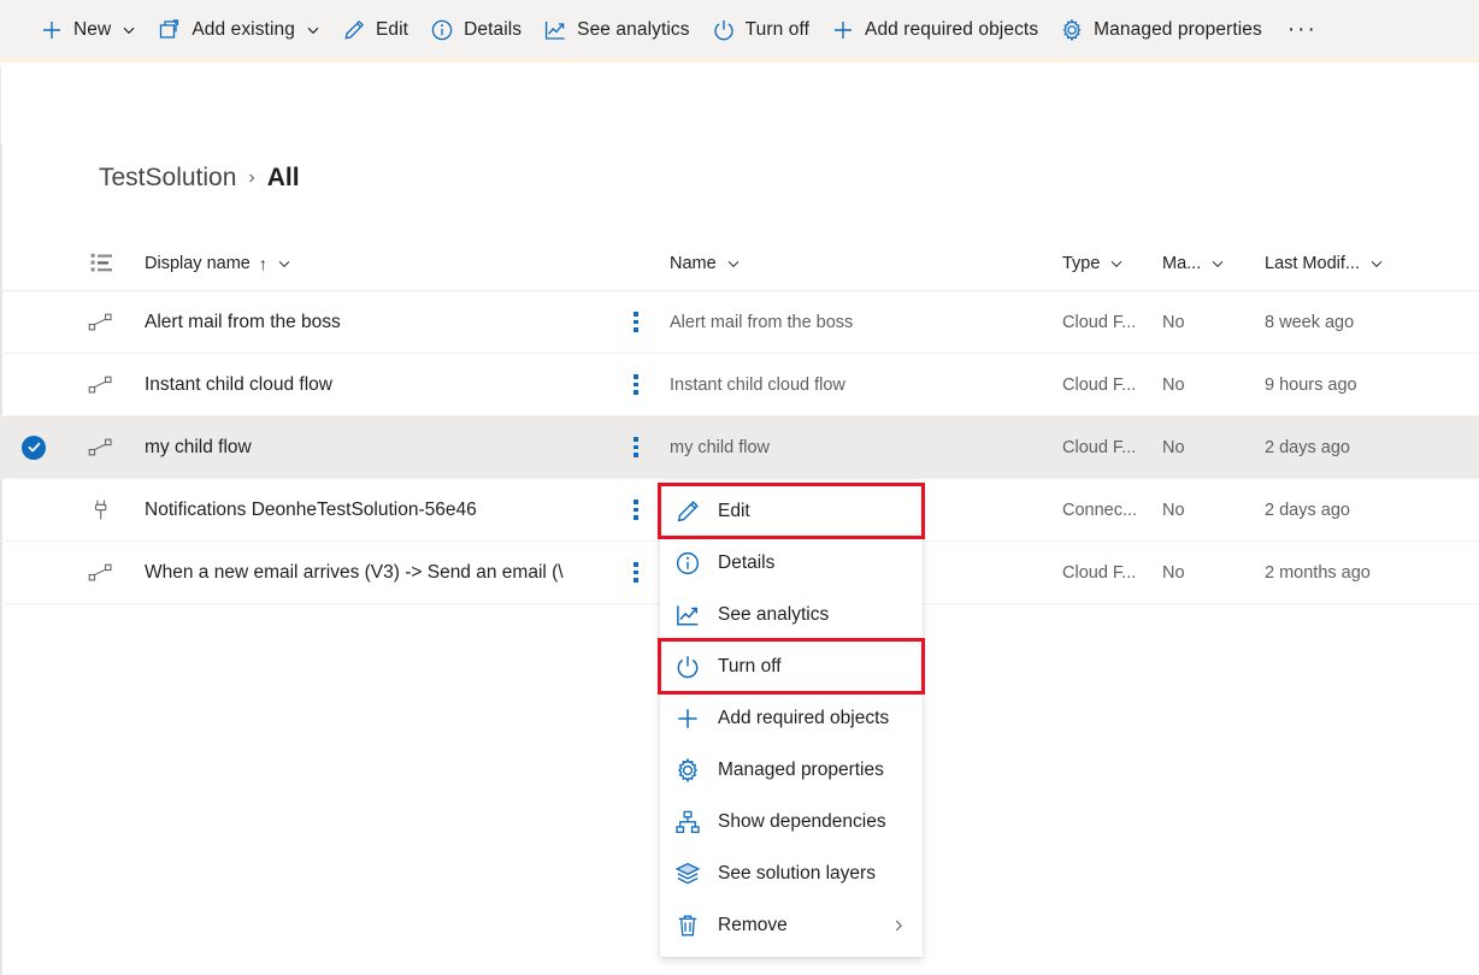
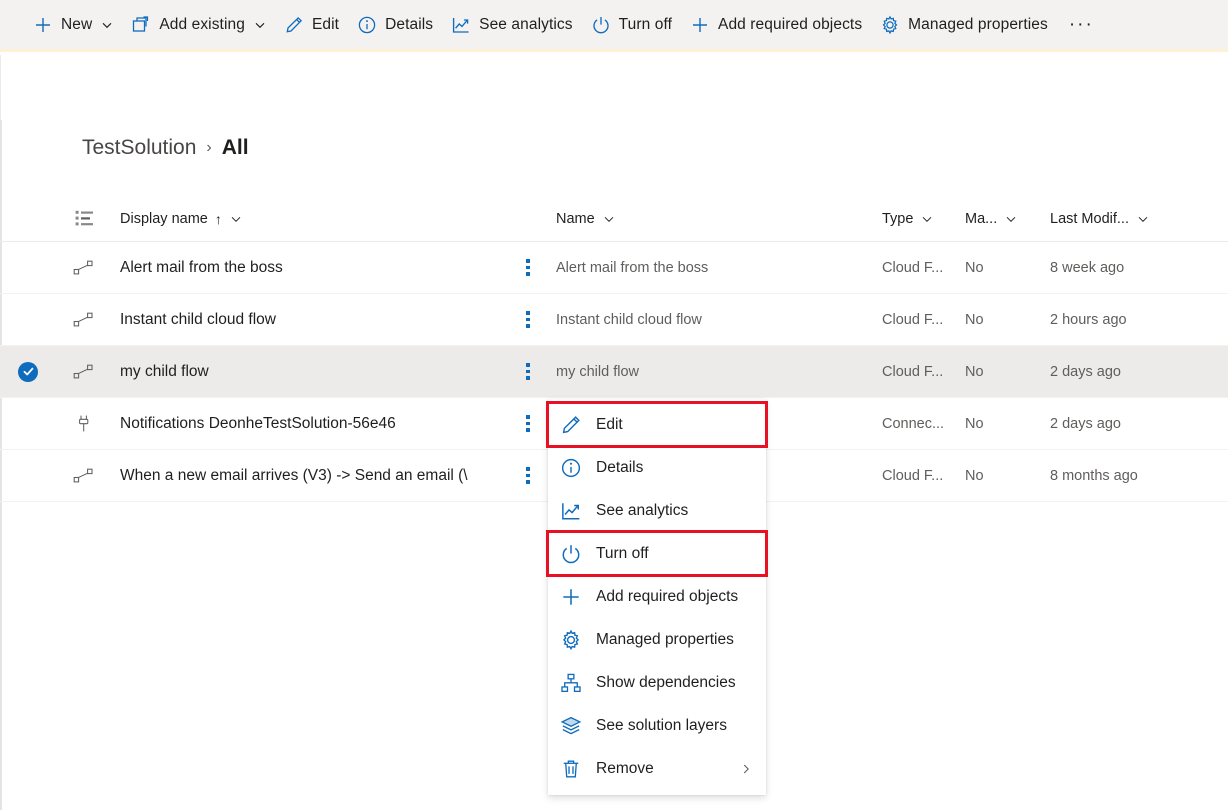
  New
  Add existing
  Edit
  Details
  See analytics
  Turn off
  Add required objects
  Managed properties
  ···
  TestSolution
  ›
  All
  Display name
  ↑
  Name
  Type
  Ma...
  Last Modif...
  Alert mail from the boss
  Alert mail from the boss
  Cloud F...
  No
  8 week ago
  Instant child cloud flow
  Instant child cloud flow
  Cloud F...
  No
- 9 hours ago
+ 2 hours ago
  my child flow
  my child flow
  Cloud F...
  No
  2 days ago
  Notifications DeonheTestSolution-56e46
  Connec...
  No
  2 days ago
  When a new email arrives (V3) -> Send an email (\
  Cloud F...
  No
- 2 months ago
+ 8 months ago
  Edit
  Details
  See analytics
  Turn off
  Add required objects
  Managed properties
  Show dependencies
  See solution layers
  Remove
